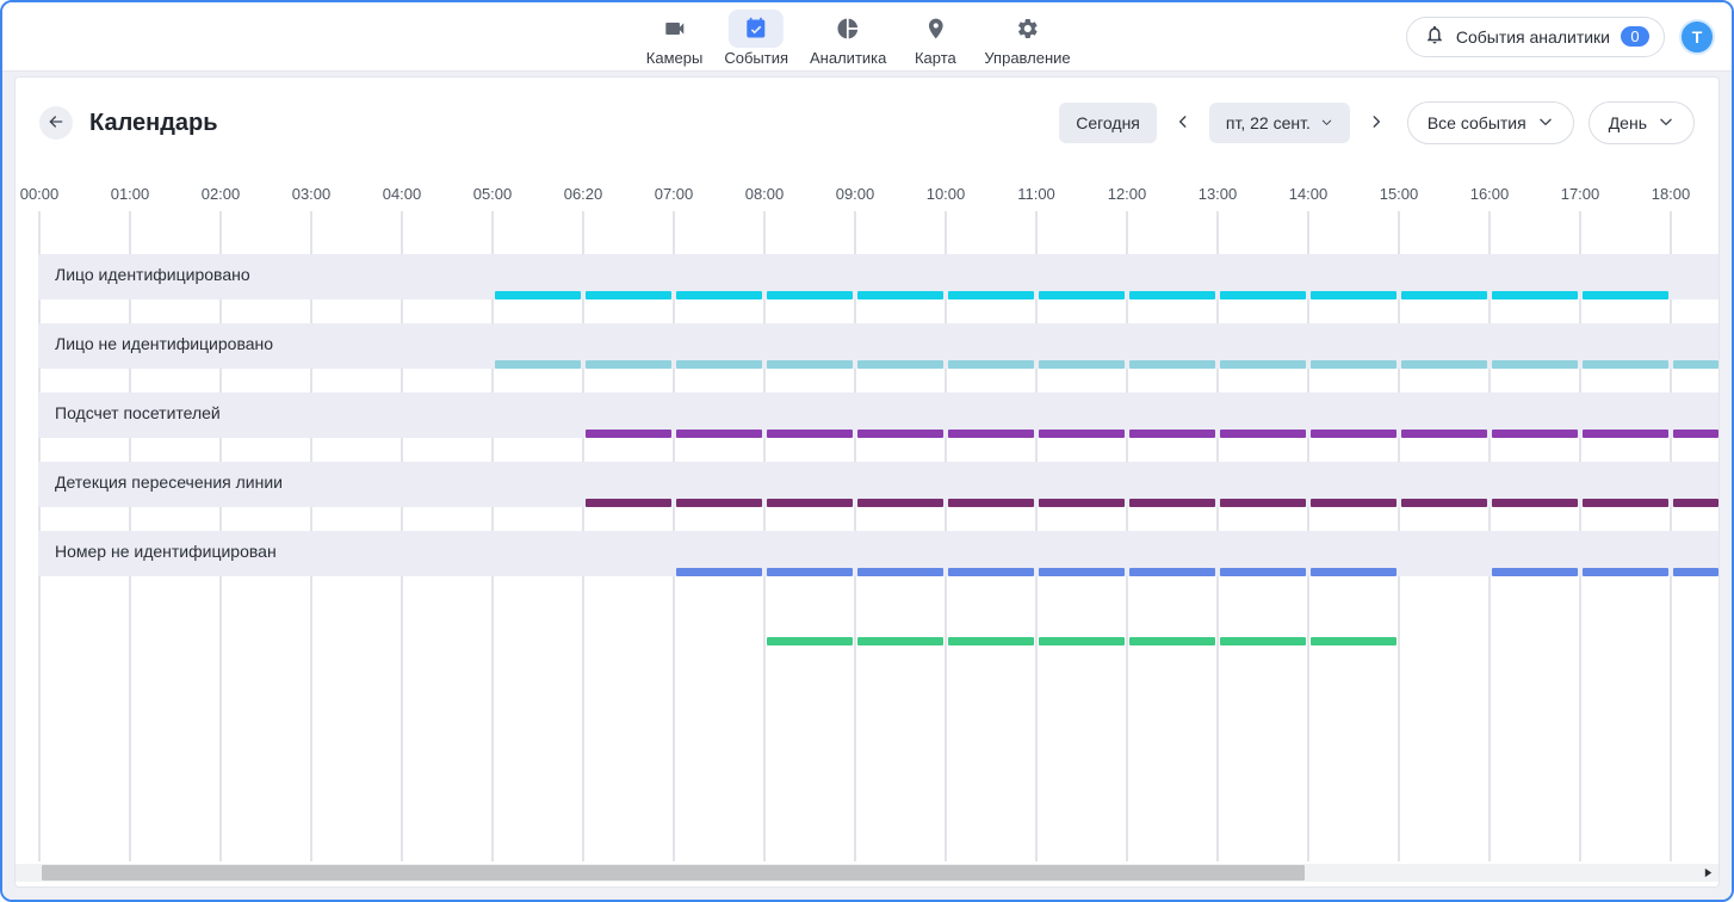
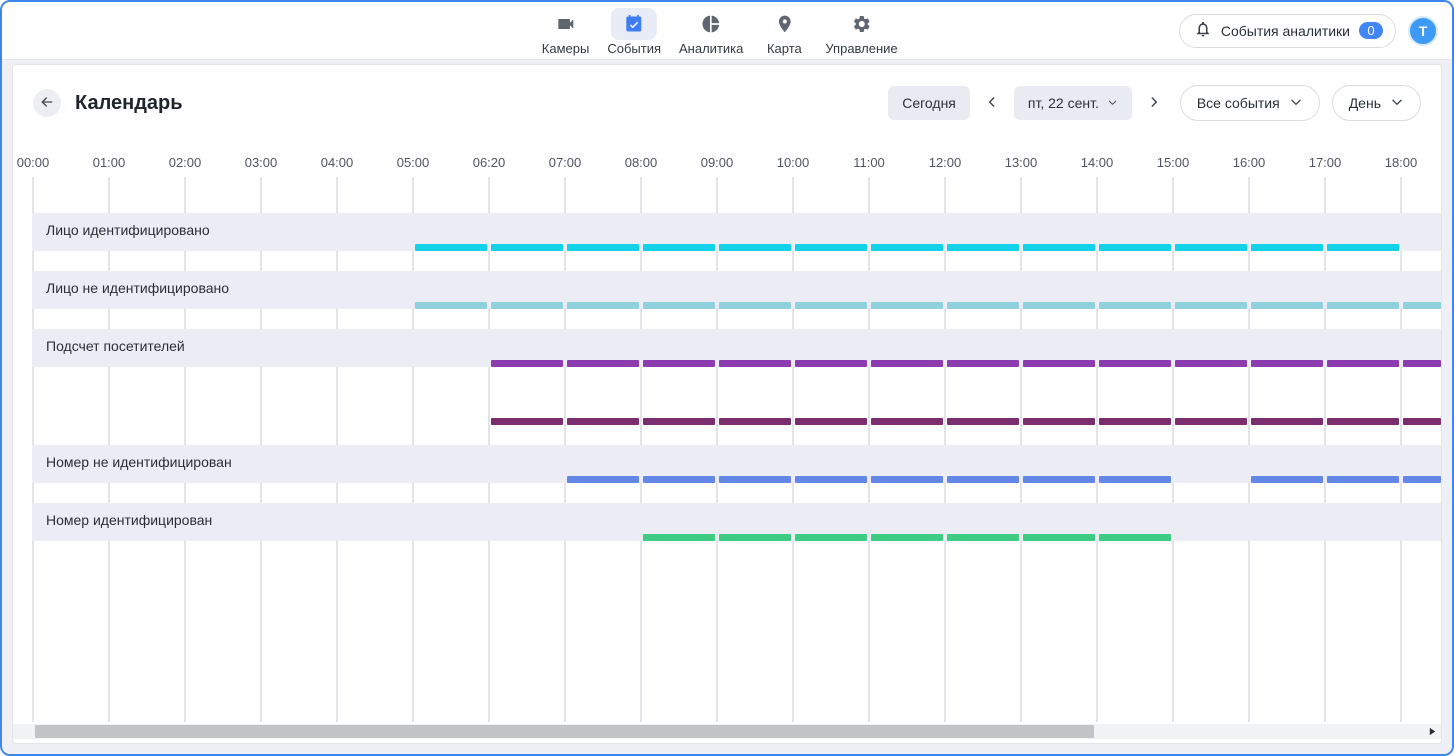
  Камеры
  События
  Аналитика
  Карта
  Управление
  События аналитики
  0
  T
  Календарь
  Сегодня
  пт, 22 сент.
  Все события
  День
  00:00
  01:00
  02:00
  03:00
  04:00
  05:00
  06:20
  07:00
  08:00
  09:00
  10:00
  11:00
  12:00
  13:00
  14:00
  15:00
  16:00
  17:00
  18:00
  Лицо идентифицировано
  Лицо не идентифицировано
  Подсчет посетителей
- Детекция пересечения линии
  Номер не идентифицирован
+ Номер идентифицирован
